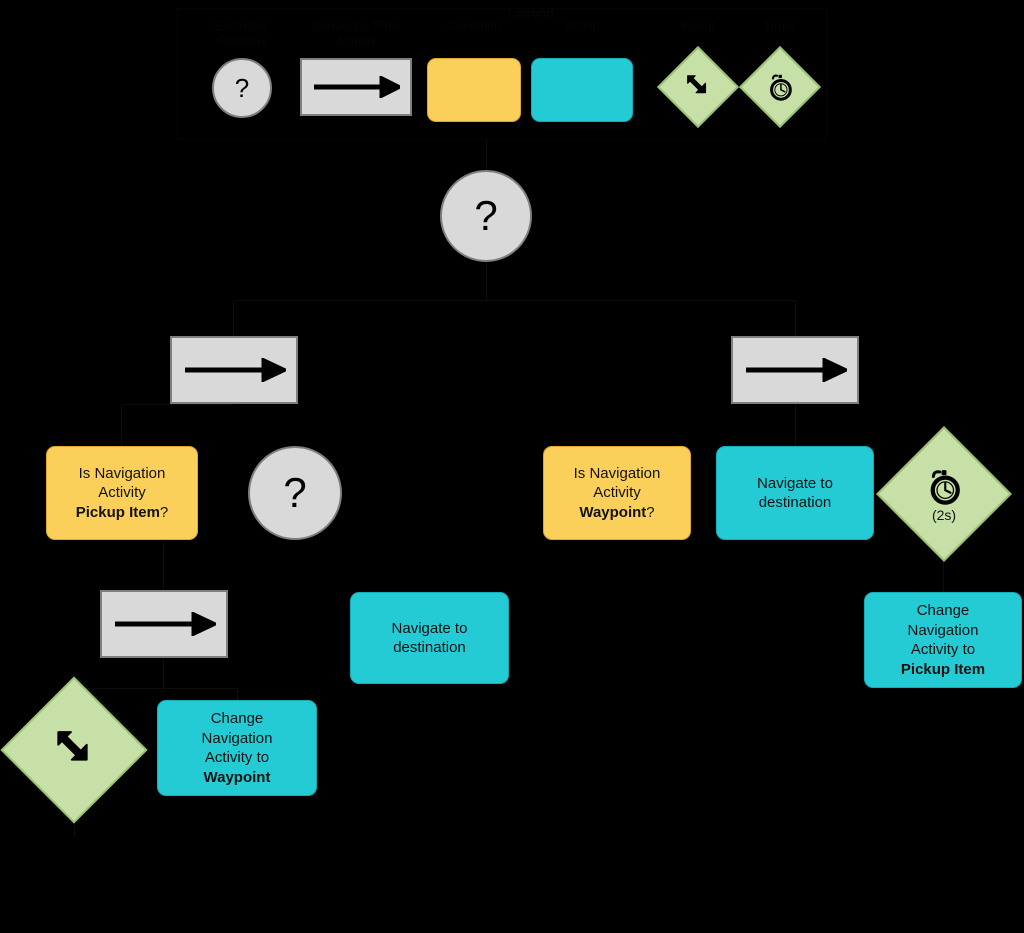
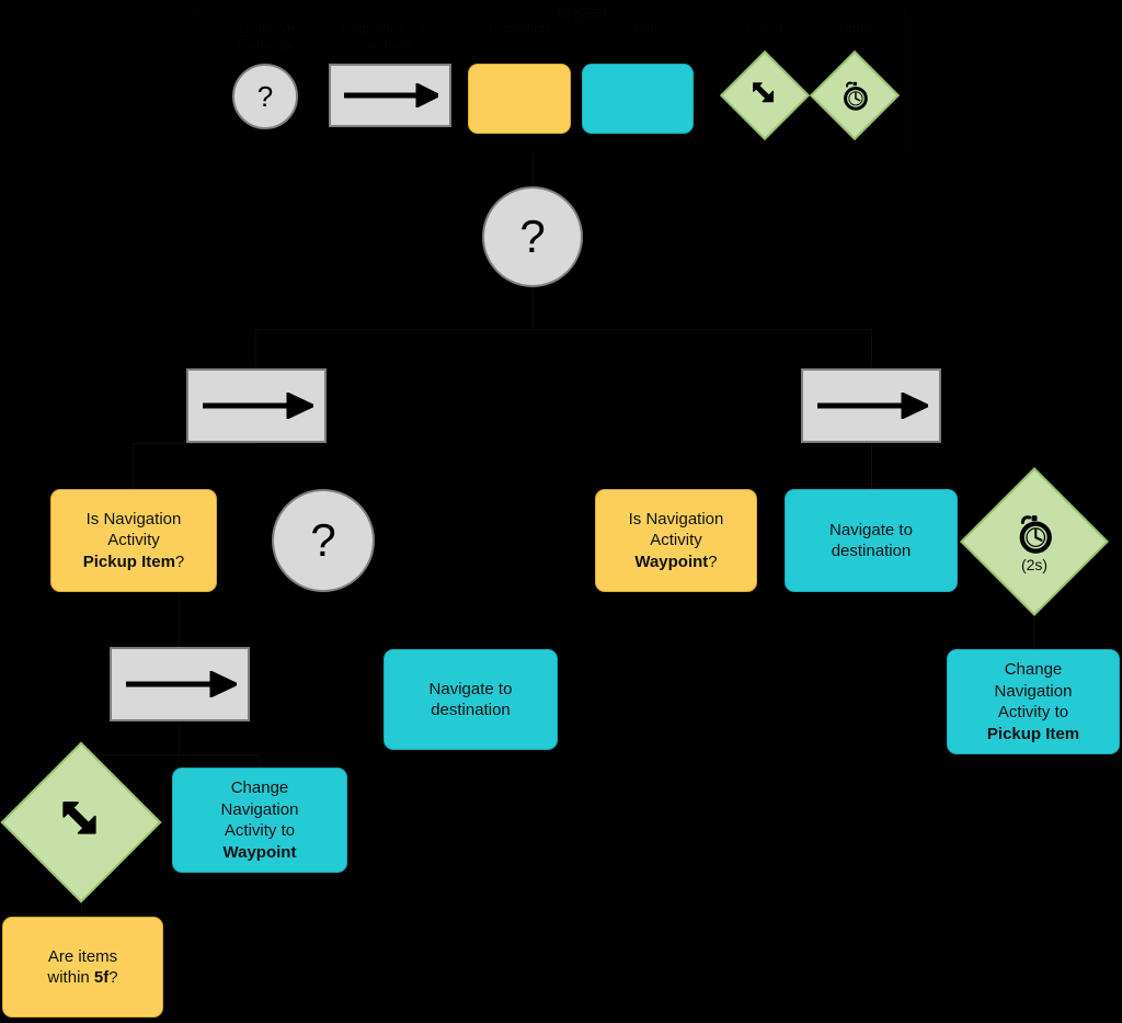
  ?
  ?
  ?
  Is Navigation
  Activity
  Pickup Item?
  Is Navigation
  Activity
  Waypoint?
  Navigate to
  destination
  (2s)
  Navigate to
  destination
  Change
  Navigation
  Activity to
  Pickup Item
  Change
  Navigation
  Activity to
  Waypoint
+ Are items
+ within 5f?
